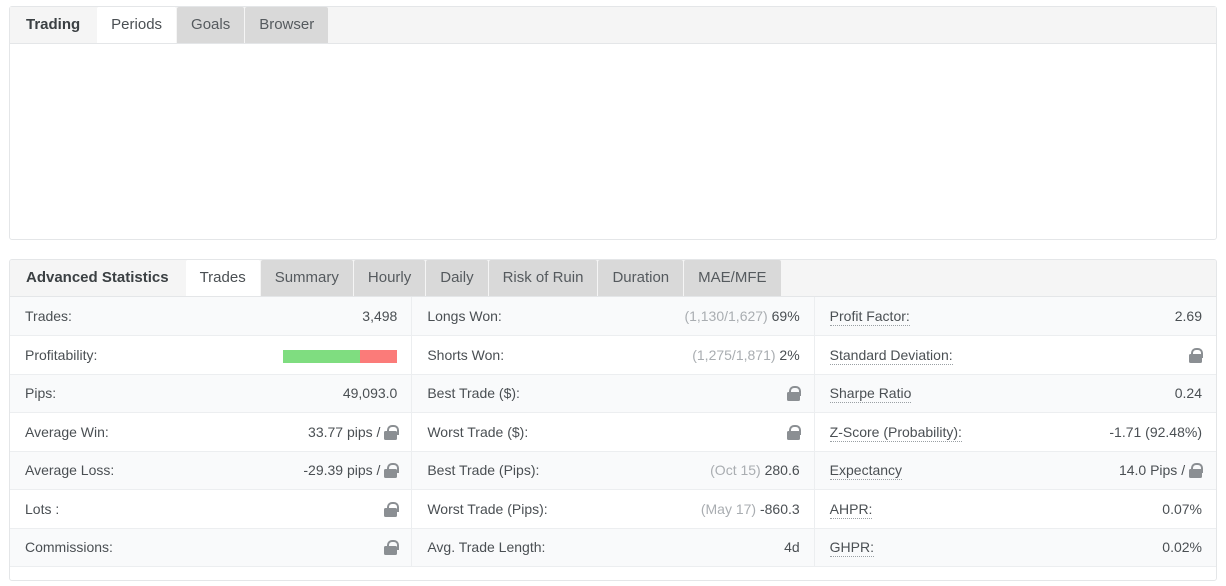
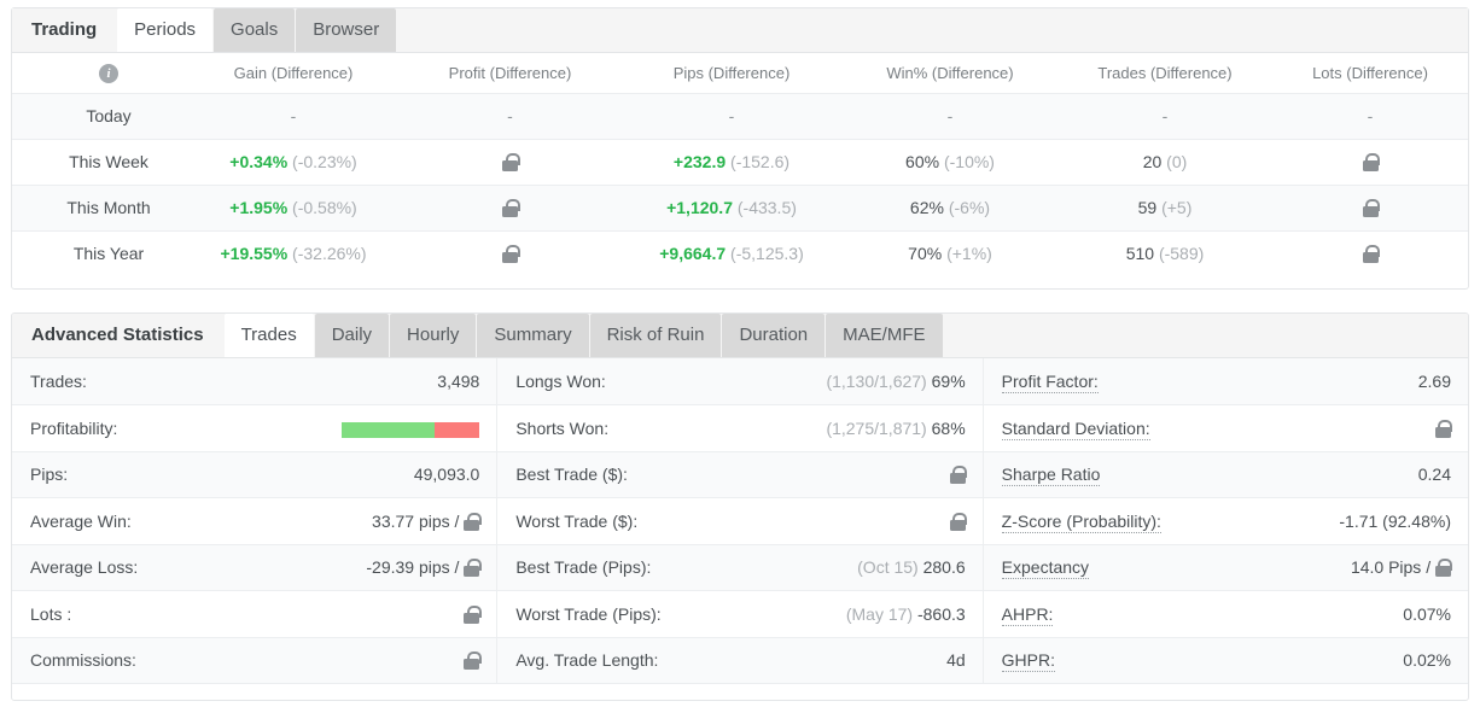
  Trading
  Periods
  Goals
  Browser
+ i	Gain (Difference)	Profit (Difference)	Pips (Difference)	Win% (Difference)	Trades (Difference)	Lots (Difference)
+ Today	-	-	-	-	-	-
+ This Week	+0.34% (-0.23%)		+232.9 (-152.6)	60% (-10%)	20 (0)
+ This Month	+1.95% (-0.58%)		+1,120.7 (-433.5)	62% (-6%)	59 (+5)
+ This Year	+19.55% (-32.26%)		+9,664.7 (-5,125.3)	70% (+1%)	510 (-589)
  Advanced Statistics
  Trades
- Summary
+ Daily
  Hourly
- Daily
+ Summary
  Risk of Ruin
  Duration
  MAE/MFE
  Trades:	3,498
  Profitability:
  Pips:	49,093.0
  Average Win:	33.77 pips /
  Average Loss:	-29.39 pips /
  Lots :
  Commissions:
  Longs Won:	(1,130/1,627) 69%
- Shorts Won:	(1,275/1,871) 2%
+ Shorts Won:	(1,275/1,871) 68%
  Best Trade ($):
  Worst Trade ($):
  Best Trade (Pips):	(Oct 15) 280.6
  Worst Trade (Pips):	(May 17) -860.3
  Avg. Trade Length:	4d
  Profit Factor:	2.69
  Standard Deviation:
  Sharpe Ratio	0.24
  Z-Score (Probability):	-1.71 (92.48%)
  Expectancy	14.0 Pips /
  AHPR:	0.07%
  GHPR:	0.02%
